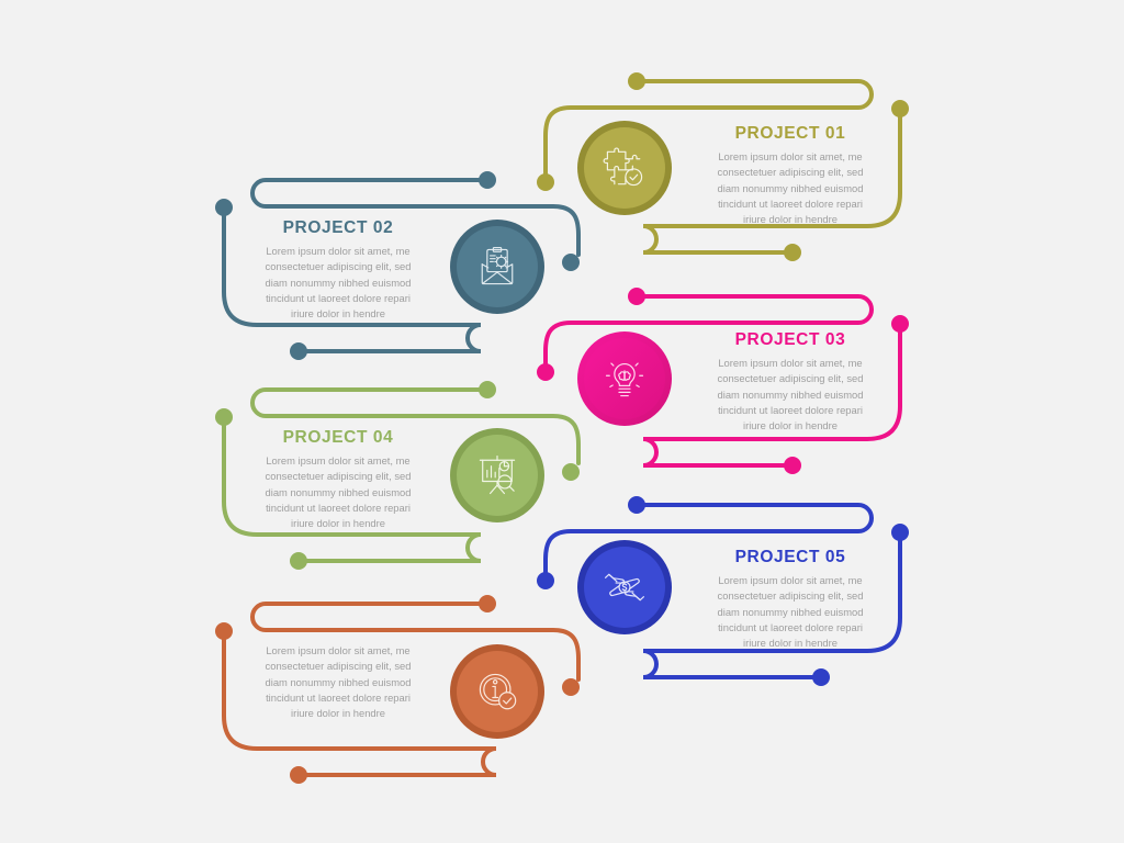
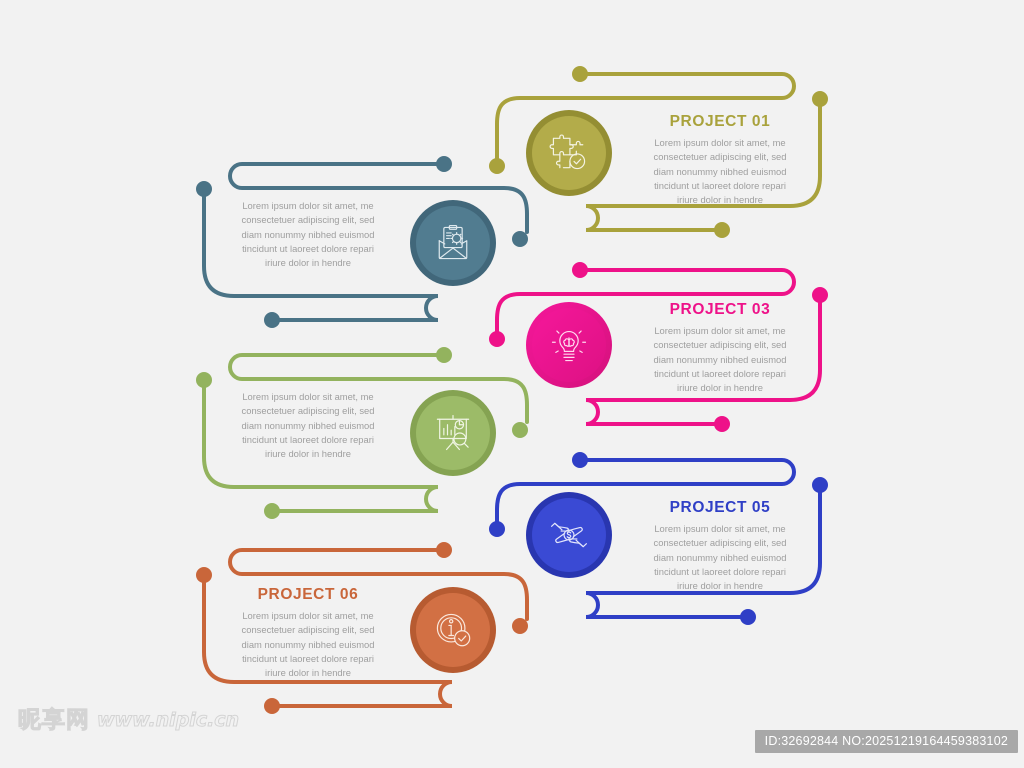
  PROJECT 01
  Lorem ipsum dolor sit amet, me
  consectetuer adipiscing elit, sed
  diam nonummy nibhed euismod
  tincidunt ut laoreet dolore repari
  iriure dolor in hendre
- PROJECT 02
  Lorem ipsum dolor sit amet, me
  consectetuer adipiscing elit, sed
  diam nonummy nibhed euismod
  tincidunt ut laoreet dolore repari
  iriure dolor in hendre
  PROJECT 03
  Lorem ipsum dolor sit amet, me
  consectetuer adipiscing elit, sed
  diam nonummy nibhed euismod
  tincidunt ut laoreet dolore repari
  iriure dolor in hendre
- PROJECT 04
  Lorem ipsum dolor sit amet, me
  consectetuer adipiscing elit, sed
  diam nonummy nibhed euismod
  tincidunt ut laoreet dolore repari
  iriure dolor in hendre
  PROJECT 05
  Lorem ipsum dolor sit amet, me
  consectetuer adipiscing elit, sed
  diam nonummy nibhed euismod
  tincidunt ut laoreet dolore repari
  iriure dolor in hendre
+ PROJECT 06
  Lorem ipsum dolor sit amet, me
  consectetuer adipiscing elit, sed
  diam nonummy nibhed euismod
  tincidunt ut laoreet dolore repari
  iriure dolor in hendre
+ 昵享网
+ www.nipic.cn
+ ID:32692844 NO:20251219164459383102
